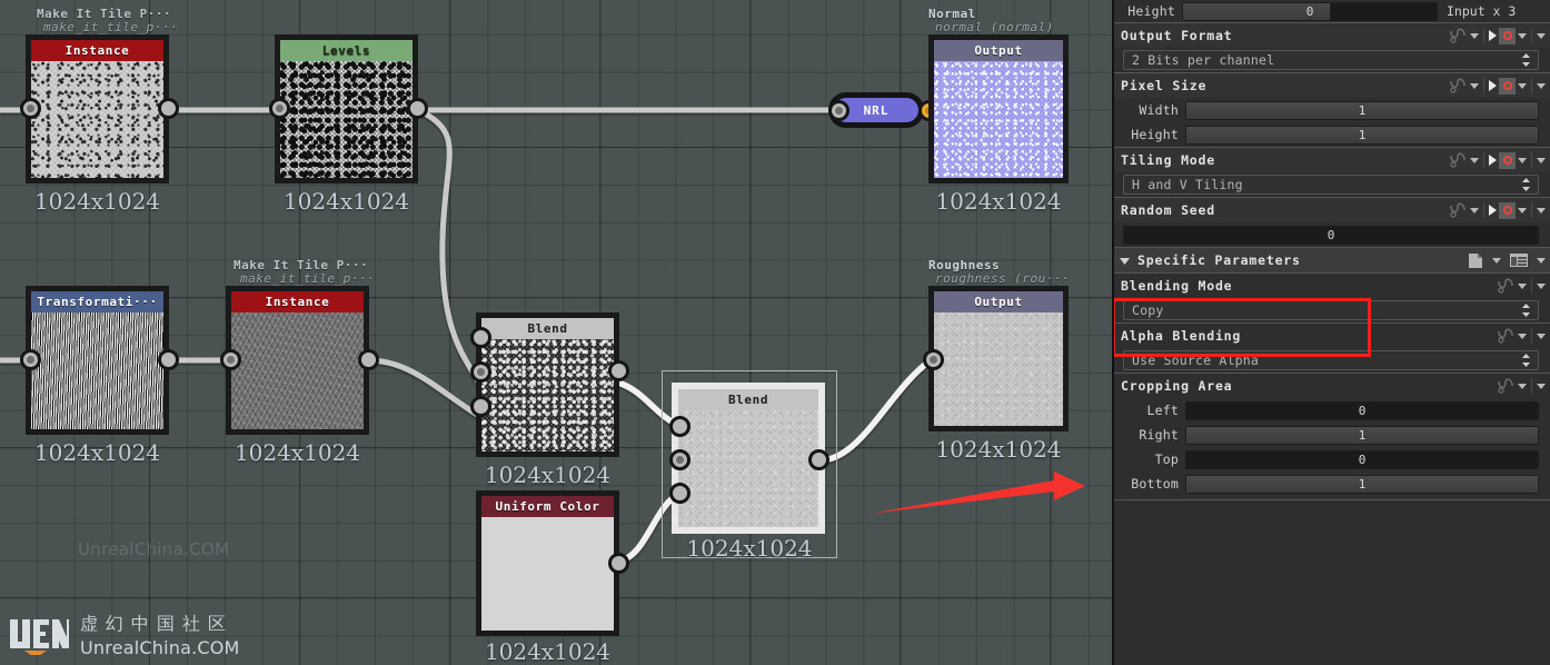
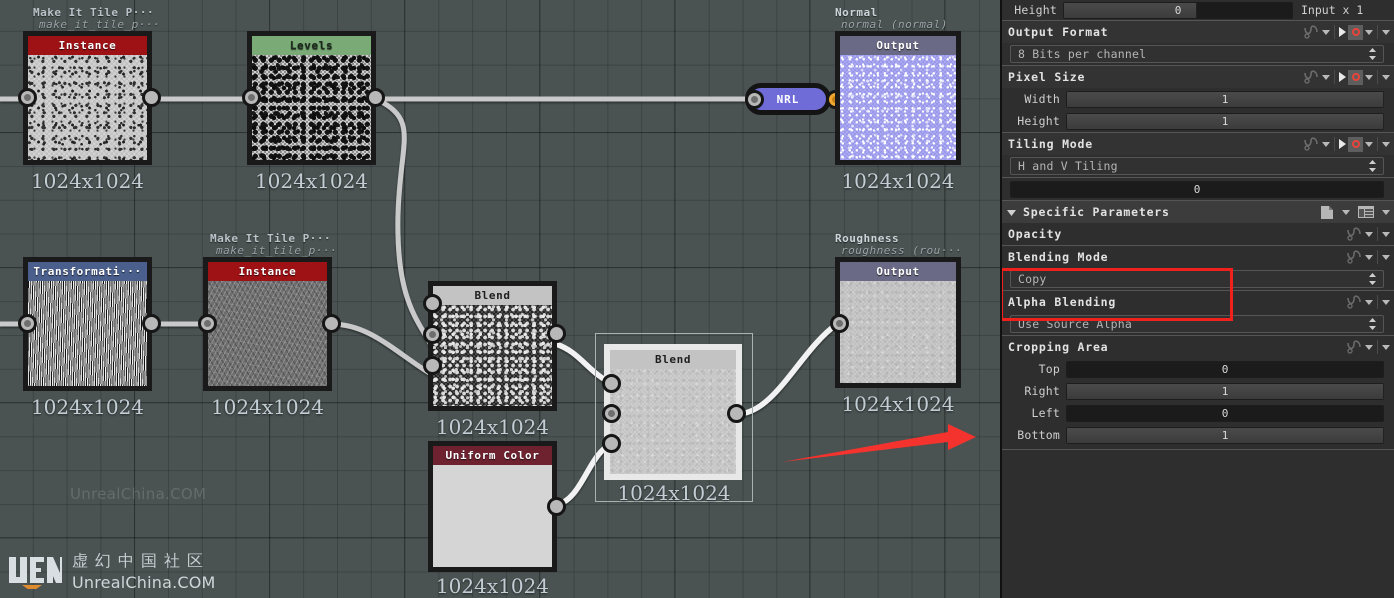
  UnrealChina.COM
  Make It Tile P···
  make_it_tile_p···
  Instance
  1024x1024
  Levels
  1024x1024
  NRL
  Normal
  normal (normal)
  Output
  1024x1024
  Transformati···
  1024x1024
  Make It Tile P···
  make_it_tile_p···
  Instance
  1024x1024
  Blend
  1024x1024
  Uniform Color
  1024x1024
  Blend
  1024x1024
  Roughness
  roughness (rou···
  Output
  1024x1024
  虚幻中国社区
  UnrealChina.COM
  Height
  0
- Input x 3
+ Input x 1
  Output Format
- 2 Bits per channel
+ 8 Bits per channel
  Pixel Size
  Width
  1
  Height
  1
  Tiling Mode
  H and V Tiling
- Random Seed
  0
  Specific Parameters
+ Opacity
  Blending Mode
  Copy
  Alpha Blending
  Use Source Alpha
  Cropping Area
- Left
+ Top
  0
  Right
  1
- Top
+ Left
  0
  Bottom
  1
